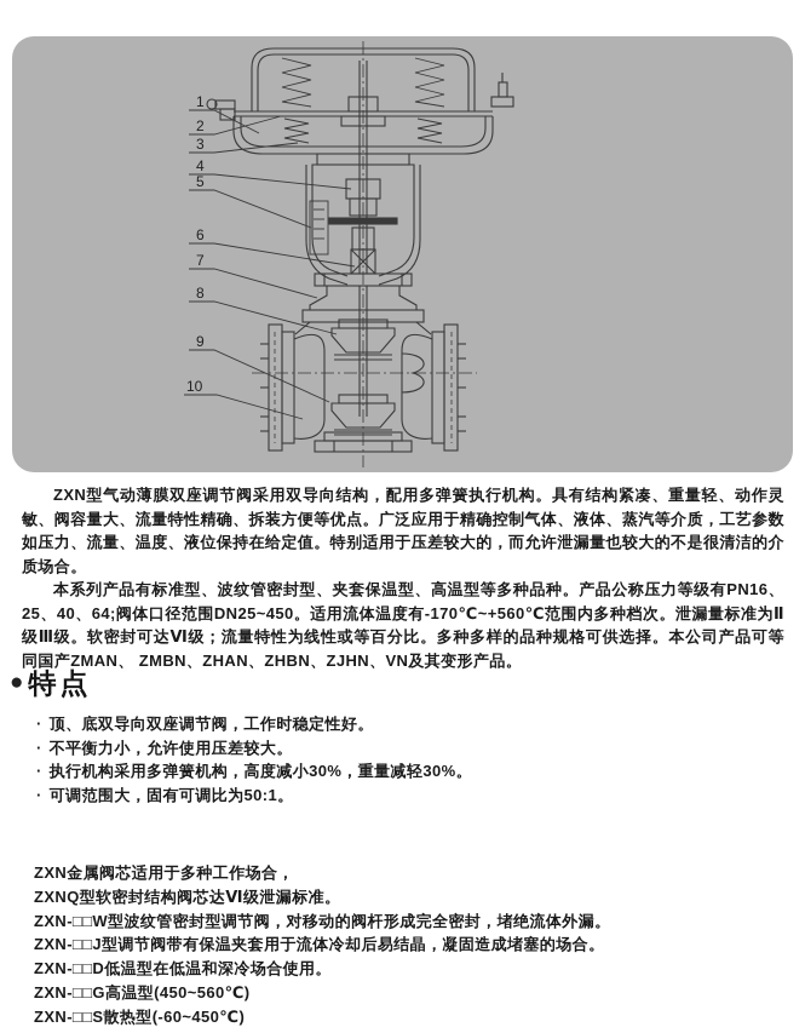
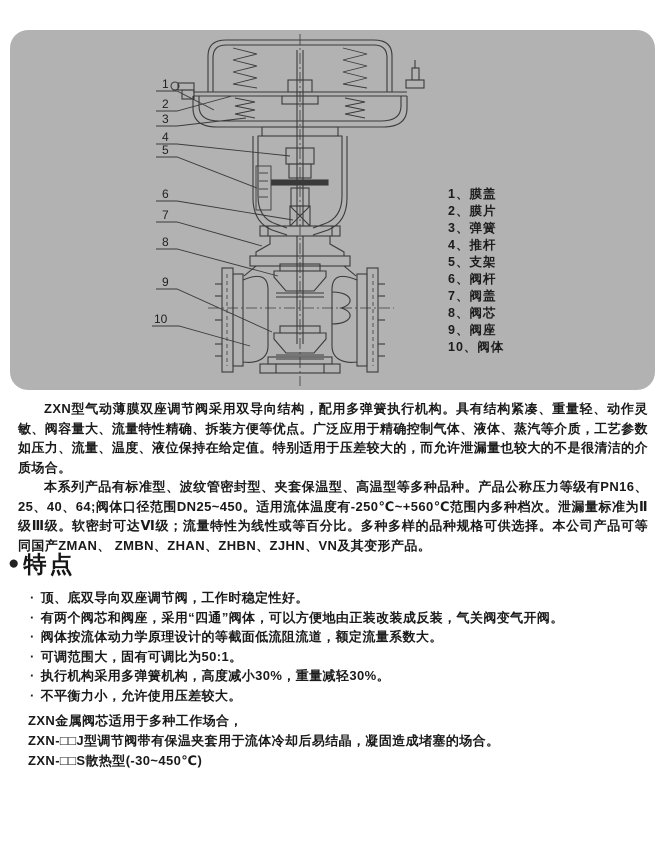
  1
  2
  3
  4
  5
  6
  7
  8
  9
  10
+ 1、膜盖
+ 2、膜片
+ 3、弹簧
+ 4、推杆
+ 5、支架
+ 6、阀杆
+ 7、阀盖
+ 8、阀芯
+ 9、阀座
+ 10、阀体
  ZXN型气动薄膜双座调节阀采用双导向结构，配用多弹簧执行机构。具有结构紧凑、重量轻、动作灵敏、阀容量大、流量特性精确、拆装方便等优点。广泛应用于精确控制气体、液体、蒸汽等介质，工艺参数如压力、流量、温度、液位保持在给定值。特别适用于压差较大的，而允许泄漏量也较大的不是很清洁的介质场合。
- 本系列产品有标准型、波纹管密封型、夹套保温型、高温型等多种品种。产品公称压力等级有PN16、25、40、64;阀体口径范围DN25~450。适用流体温度有-170℃~+560℃范围内多种档次。泄漏量标准为Ⅱ级Ⅲ级。软密封可达Ⅵ级；流量特性为线性或等百分比。多种多样的品种规格可供选择。本公司产品可等同国产ZMAN、 ZMBN、ZHAN、ZHBN、ZJHN、VN及其变形产品。
+ 本系列产品有标准型、波纹管密封型、夹套保温型、高温型等多种品种。产品公称压力等级有PN16、25、40、64;阀体口径范围DN25~450。适用流体温度有-250℃~+560℃范围内多种档次。泄漏量标准为Ⅱ级Ⅲ级。软密封可达Ⅵ级；流量特性为线性或等百分比。多种多样的品种规格可供选择。本公司产品可等同国产ZMAN、 ZMBN、ZHAN、ZHBN、ZJHN、VN及其变形产品。
  ●
  特点
  · 顶、底双导向双座调节阀，工作时稳定性好。
+ · 有两个阀芯和阀座，采用“四通”阀体，可以方便地由正装改装成反装，气关阀变气开阀。
+ · 阀体按流体动力学原理设计的等截面低流阻流道，额定流量系数大。
- · 不平衡力小，允许使用压差较大。
+ · 可调范围大，固有可调比为50:1。
  · 执行机构采用多弹簧机构，高度减小30%，重量减轻30%。
- · 可调范围大，固有可调比为50:1。
+ · 不平衡力小，允许使用压差较大。
  ZXN金属阀芯适用于多种工作场合，
- ZXNQ型软密封结构阀芯达Ⅵ级泄漏标准。
- ZXN-□□W型波纹管密封型调节阀，对移动的阀杆形成完全密封，堵绝流体外漏。
  ZXN-□□J型调节阀带有保温夹套用于流体冷却后易结晶，凝固造成堵塞的场合。
- ZXN-□□D低温型在低温和深冷场合使用。
- ZXN-□□G高温型(450~560℃)
- ZXN-□□S散热型(-60~450℃)
+ ZXN-□□S散热型(-30~450℃)
